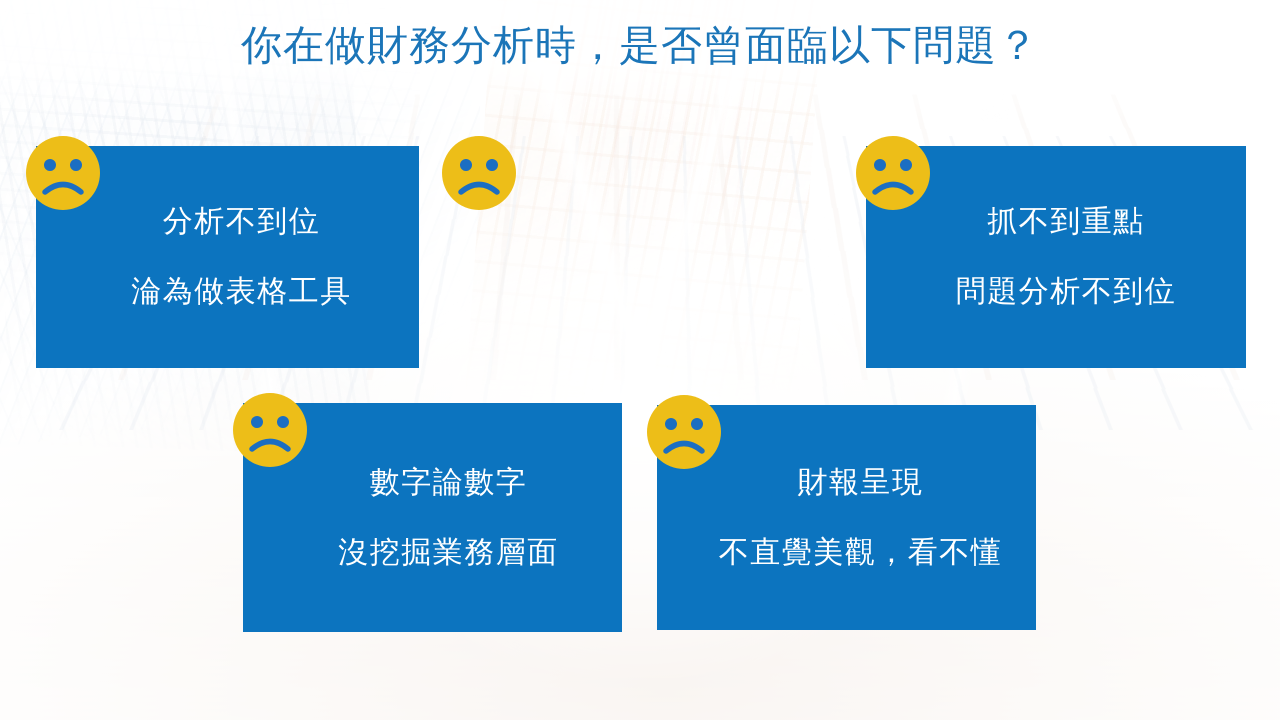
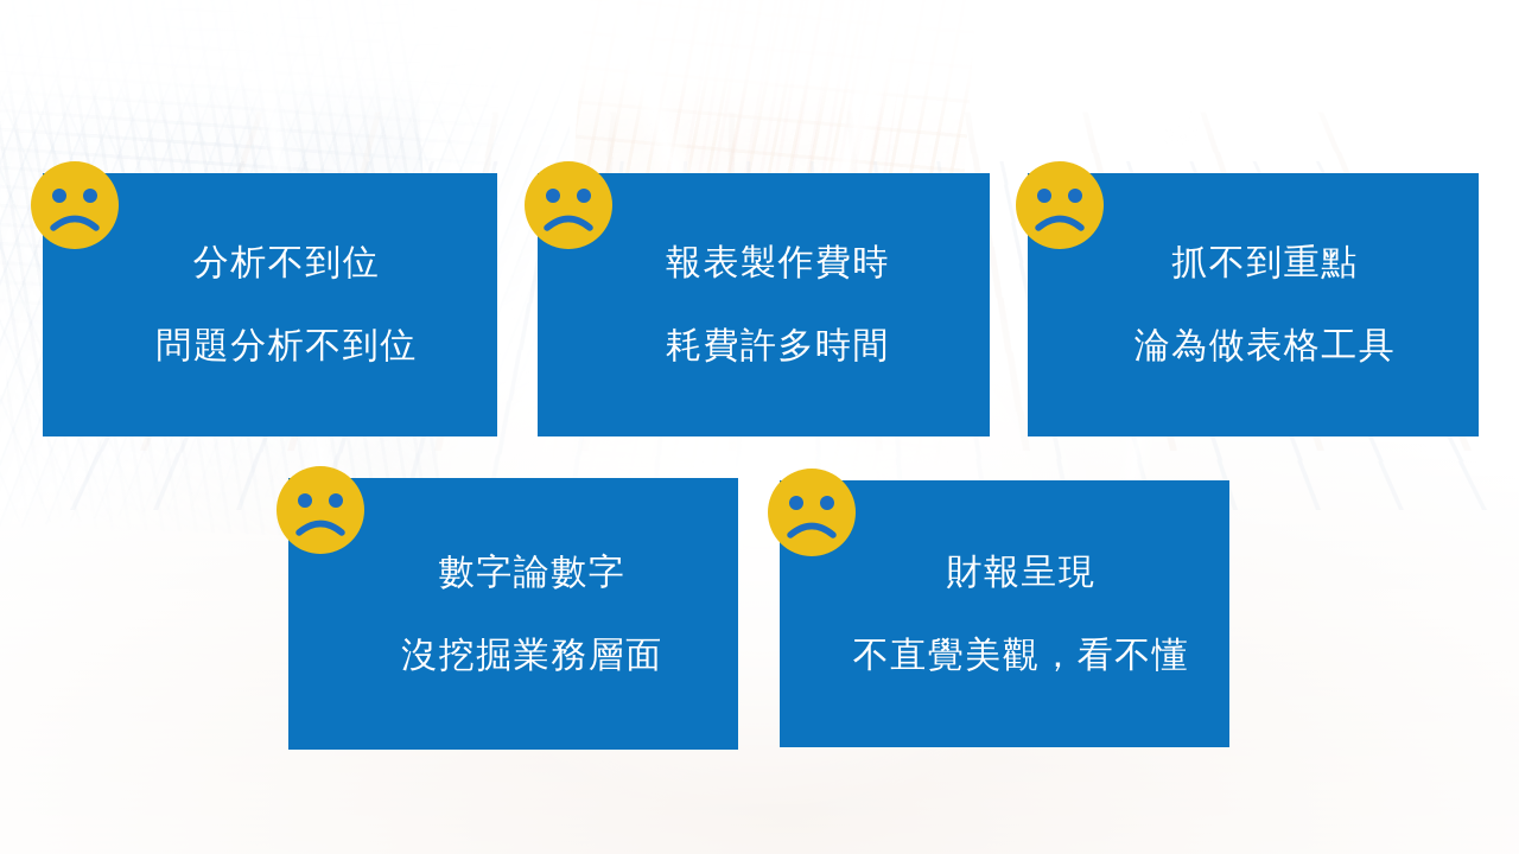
- 你在做財務分析時，是否曾面臨以下問題？
  分析不到位
- 淪為做表格工具
+ 問題分析不到位
+ 報表製作費時
+ 耗費許多時間
  抓不到重點
- 問題分析不到位
+ 淪為做表格工具
  數字論數字
  沒挖掘業務層面
  財報呈現
  不直覺美觀，看不懂
